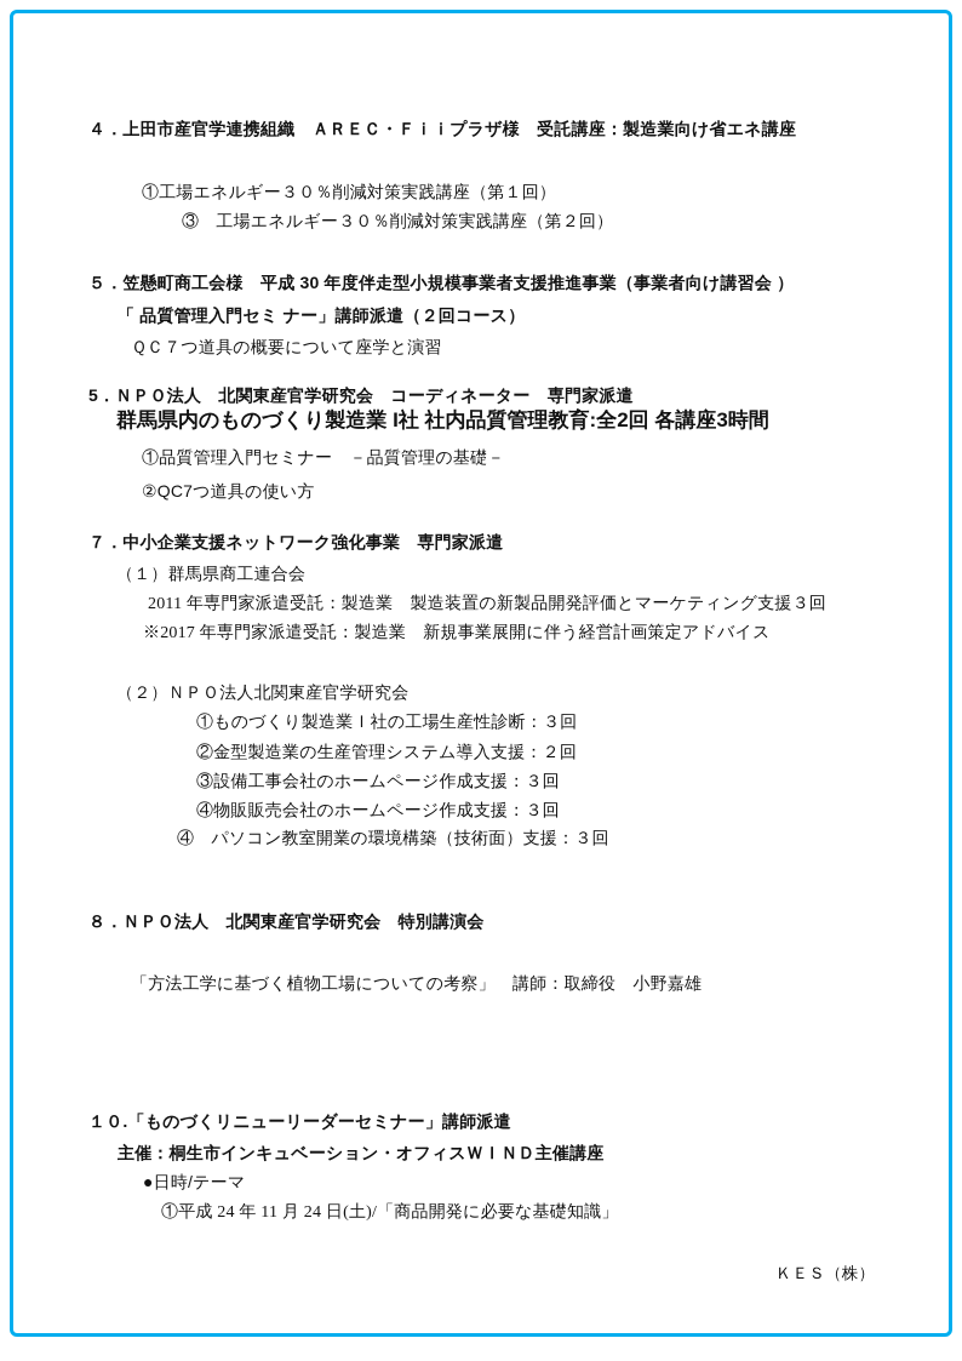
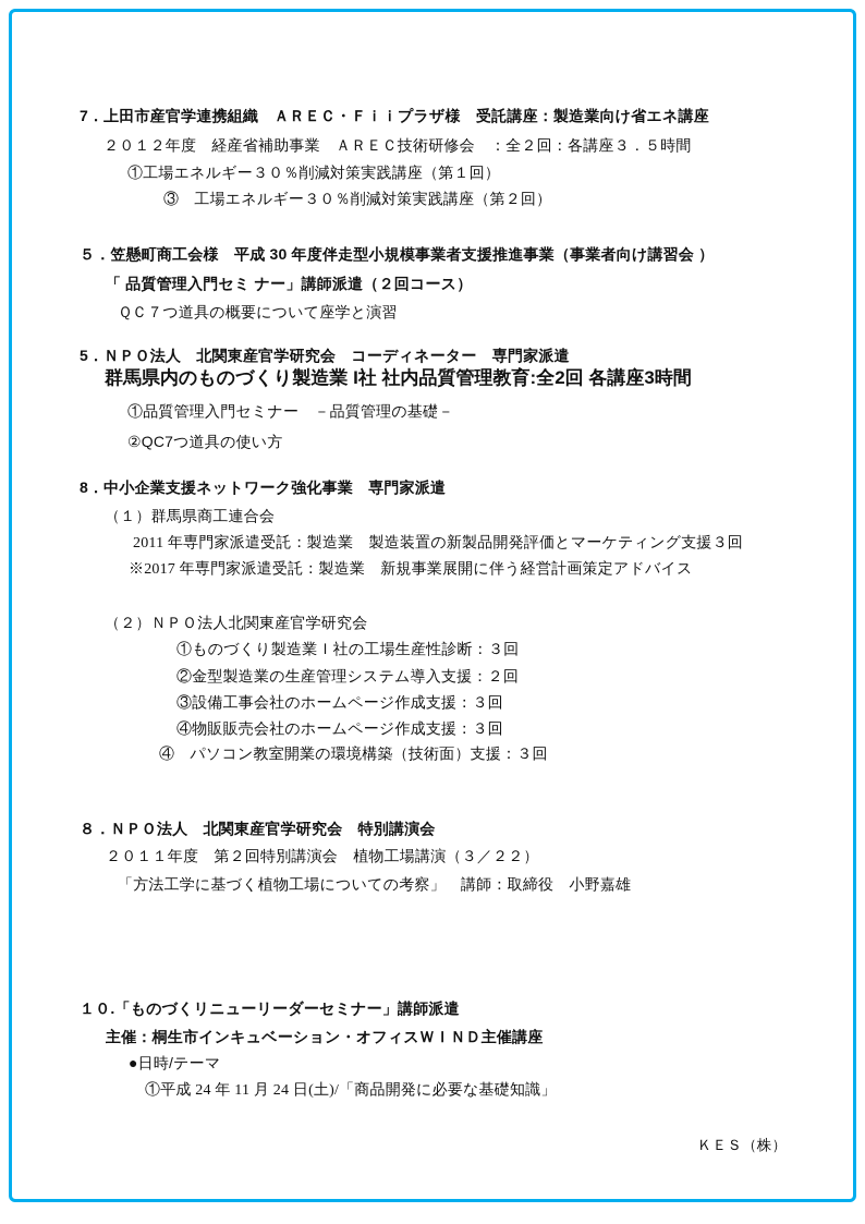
- ４．上田市産官学連携組織 ＡＲＥＣ・Ｆｉｉプラザ様 受託講座：製造業向け省エネ講座
+ 7．上田市産官学連携組織 ＡＲＥＣ・Ｆｉｉプラザ様 受託講座：製造業向け省エネ講座
+ ２０１２年度 経産省補助事業 ＡＲＥＣ技術研修会 ：全２回：各講座３．５時間
  ①工場エネルギー３０％削減対策実践講座（第１回）
  ③ 工場エネルギー３０％削減対策実践講座（第２回）
  ５．笠懸町商工会様 平成 30 年度伴走型小規模事業者支援推進事業（事業者向け講習会 ）
  「 品質管理入門セミ ナー」講師派遣（２回コース）
  ＱＣ７つ道具の概要について座学と演習
  5．ＮＰＯ法人 北関東産官学研究会 コーディネーター 専門家派遣
  群馬県内のものづくり製造業 I社 社内品質管理教育:全2回 各講座3時間
  ①品質管理入門セミナー －品質管理の基礎－
  ②QC7つ道具の使い方
- ７．中小企業支援ネットワーク強化事業 専門家派遣
+ 8．中小企業支援ネットワーク強化事業 専門家派遣
  （１）群馬県商工連合会
  2011 年専門家派遣受託：製造業 製造装置の新製品開発評価とマーケティング支援３回
  ※2017 年専門家派遣受託：製造業 新規事業展開に伴う経営計画策定アドバイス
  （２）ＮＰＯ法人北関東産官学研究会
  ①ものづくり製造業Ｉ社の工場生産性診断：３回
  ②金型製造業の生産管理システム導入支援：２回
  ③設備工事会社のホームページ作成支援：３回
  ④物販販売会社のホームページ作成支援：３回
  ④ パソコン教室開業の環境構築（技術面）支援：３回
  ８．ＮＰＯ法人 北関東産官学研究会 特別講演会
+ ２０１１年度 第２回特別講演会 植物工場講演（３／２２）
  「方法工学に基づく植物工場についての考察」 講師：取締役 小野嘉雄
  １０.「ものづくリニューリーダーセミナー」講師派遣
  主催：桐生市インキュベーション・オフィスＷＩＮＤ主催講座
  ●日時/テーマ
  ①平成 24 年 11 月 24 日(土)/「商品開発に必要な基礎知識」
  ＫＥＳ（株）
